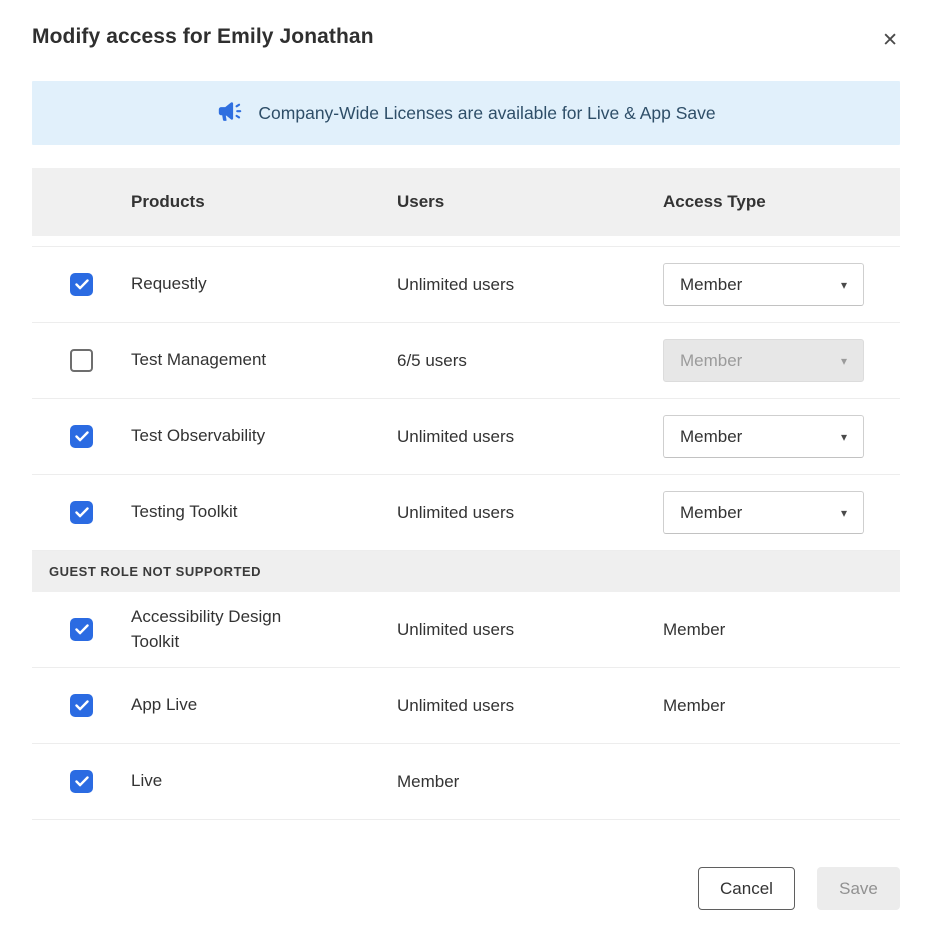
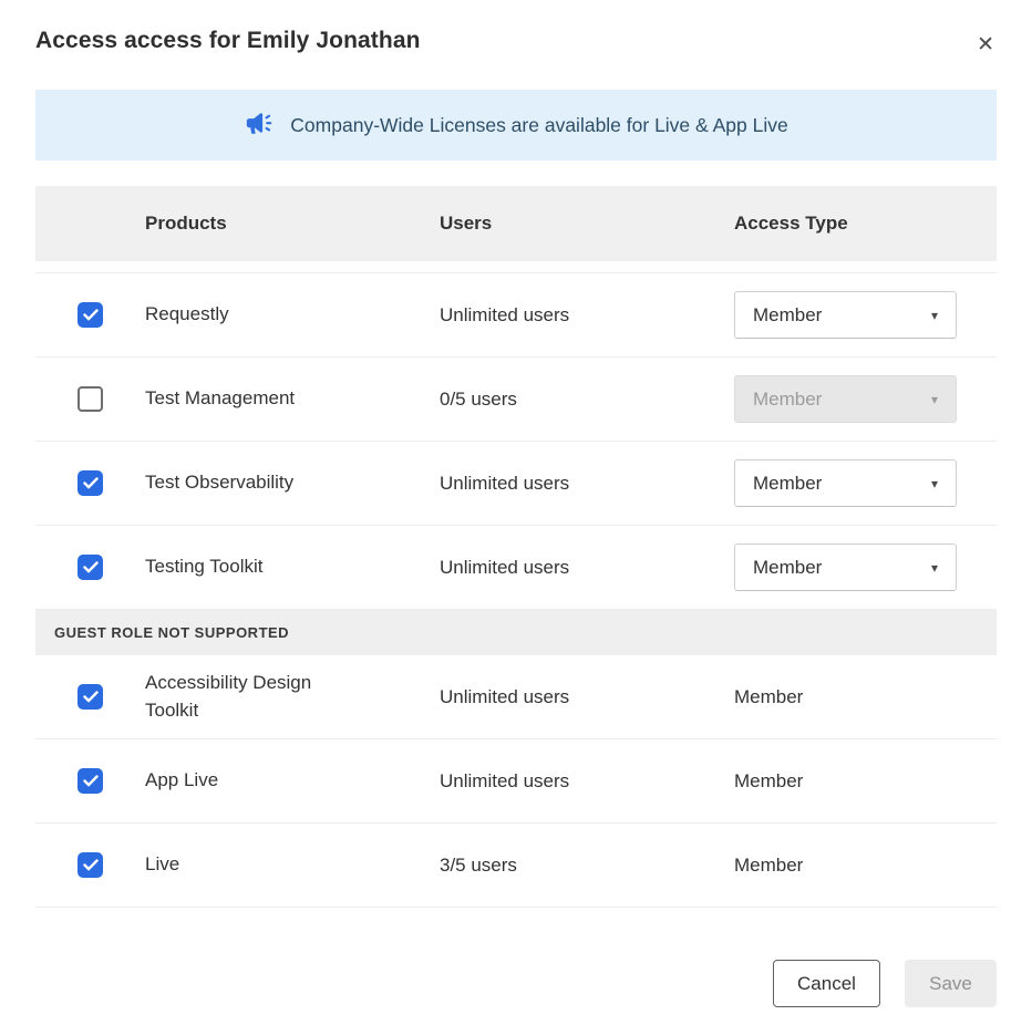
- Modify access for Emily Jonathan
+ Access access for Emily Jonathan
  ✕
- Company-Wide Licenses are available for Live & App Save
+ Company-Wide Licenses are available for Live & App Live
  Products
  Users
  Access Type
  Requestly
  Unlimited users
  Member
  ▾
  Test Management
- 6/5 users
+ 0/5 users
  Member
  ▾
  Test Observability
  Unlimited users
  Member
  ▾
  Testing Toolkit
  Unlimited users
  Member
  ▾
  GUEST ROLE NOT SUPPORTED
  Accessibility Design Toolkit
  Unlimited users
  Member
  App Live
  Unlimited users
  Member
  Live
+ 3/5 users
  Member
  Cancel
  Save
